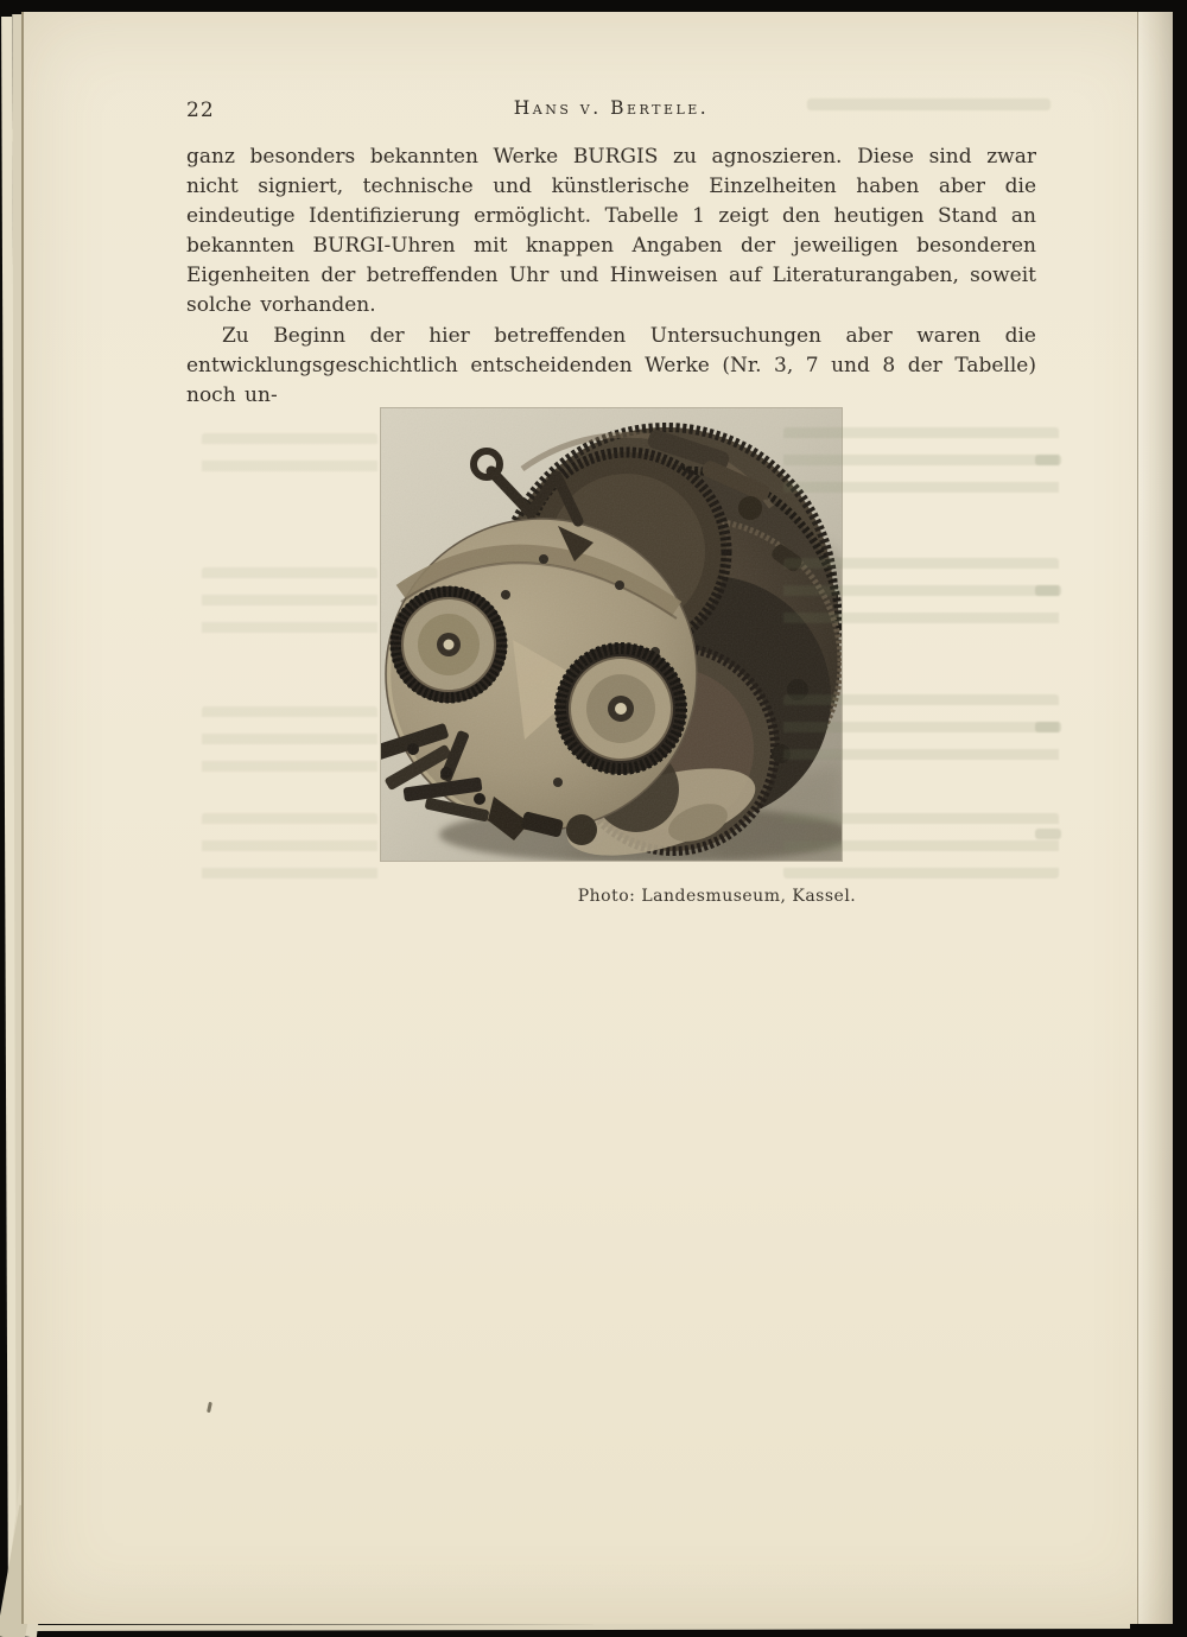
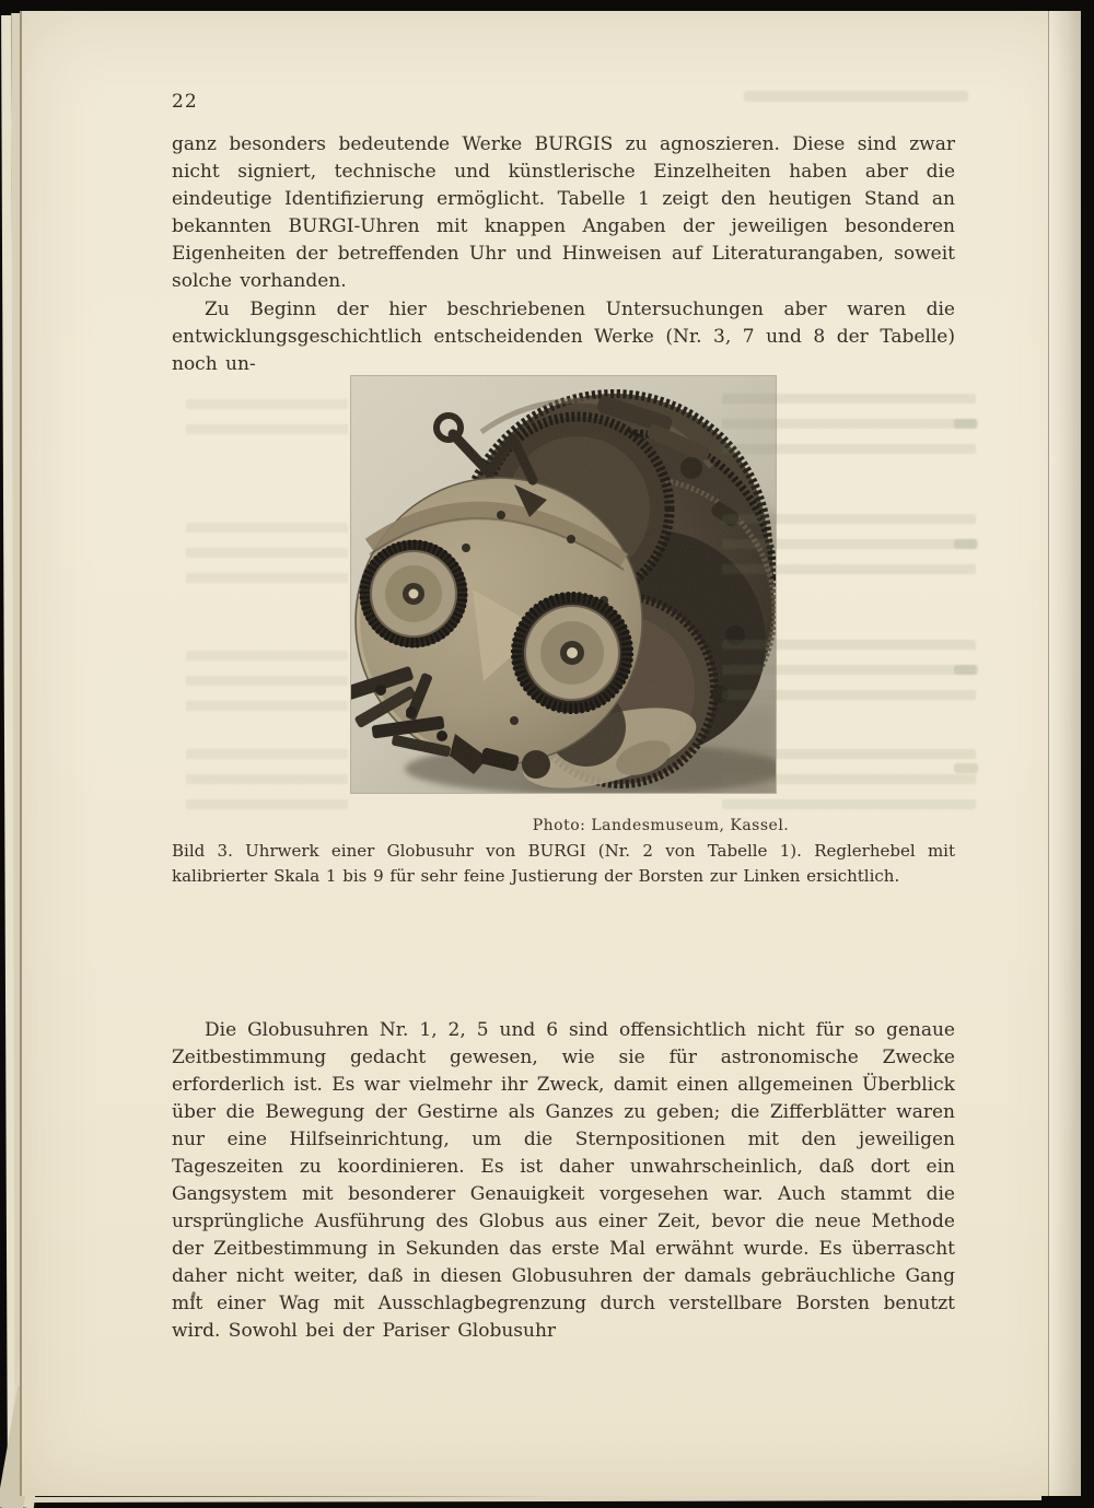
  22
- Hans v. Bertele.
- ganz besonders bekannten Werke BURGIS zu agnoszieren. Diese sind zwar nicht signiert, technische und künstlerische Einzelheiten haben aber die eindeutige Identifizierung ermöglicht. Tabelle 1 zeigt den heutigen Stand an bekannten BURGI-Uhren mit knappen Angaben der jeweiligen besonderen Eigenheiten der betreffenden Uhr und Hinweisen auf Literaturangaben, soweit solche vorhanden.
+ ganz besonders bedeutende Werke BURGIS zu agnoszieren. Diese sind zwar nicht signiert, technische und künstlerische Einzelheiten haben aber die eindeutige Identifizierung ermöglicht. Tabelle 1 zeigt den heutigen Stand an bekannten BURGI-Uhren mit knappen Angaben der jeweiligen besonderen Eigenheiten der betreffenden Uhr und Hinweisen auf Literaturangaben, soweit solche vorhanden.
- Zu Beginn der hier betreffenden Untersuchungen aber waren die entwicklungsgeschichtlich entscheidenden Werke (Nr. 3, 7 und 8 der Tabelle) noch un-
+ Zu Beginn der hier beschriebenen Untersuchungen aber waren die entwicklungsgeschichtlich entscheidenden Werke (Nr. 3, 7 und 8 der Tabelle) noch un-
  Photo: Landesmuseum, Kassel.
+ Bild 3. Uhrwerk einer Globusuhr von BURGI (Nr. 2 von Tabelle 1). Reglerhebel mit kalibrierter Skala 1 bis 9 für sehr feine Justierung der Borsten zur Linken ersichtlich.
+ Die Globusuhren Nr. 1, 2, 5 und 6 sind offensichtlich nicht für so genaue Zeitbestimmung gedacht gewesen, wie sie für astronomische Zwecke erforderlich ist. Es war vielmehr ihr Zweck, damit einen allgemeinen Überblick über die Bewegung der Gestirne als Ganzes zu geben; die Zifferblätter waren nur eine Hilfseinrichtung, um die Sternpositionen mit den jeweiligen Tageszeiten zu koordinieren. Es ist daher unwahrscheinlich, daß dort ein Gangsystem mit besonderer Genauigkeit vorgesehen war. Auch stammt die ursprüngliche Ausführung des Globus aus einer Zeit, bevor die neue Methode der Zeitbestimmung in Sekunden das erste Mal erwähnt wurde. Es überrascht daher nicht weiter, daß in diesen Globusuhren der damals gebräuchliche Gang mit einer Wag mit Ausschlagbegrenzung durch verstellbare Borsten benutzt wird. Sowohl bei der Pariser Globusuhr
